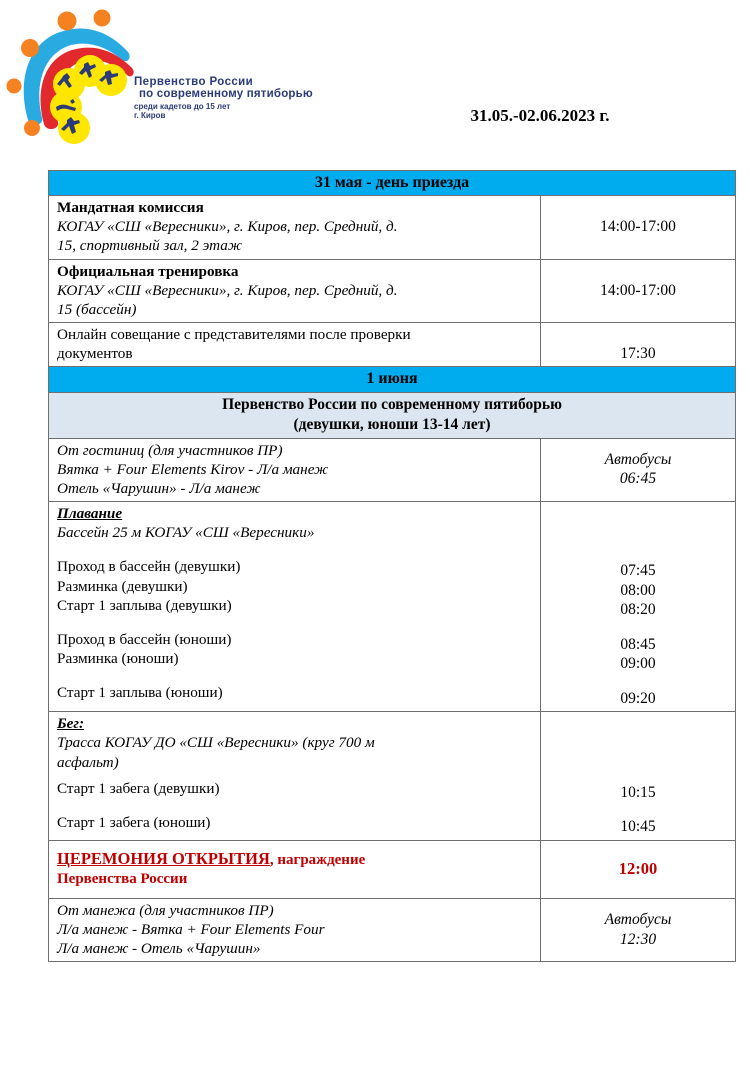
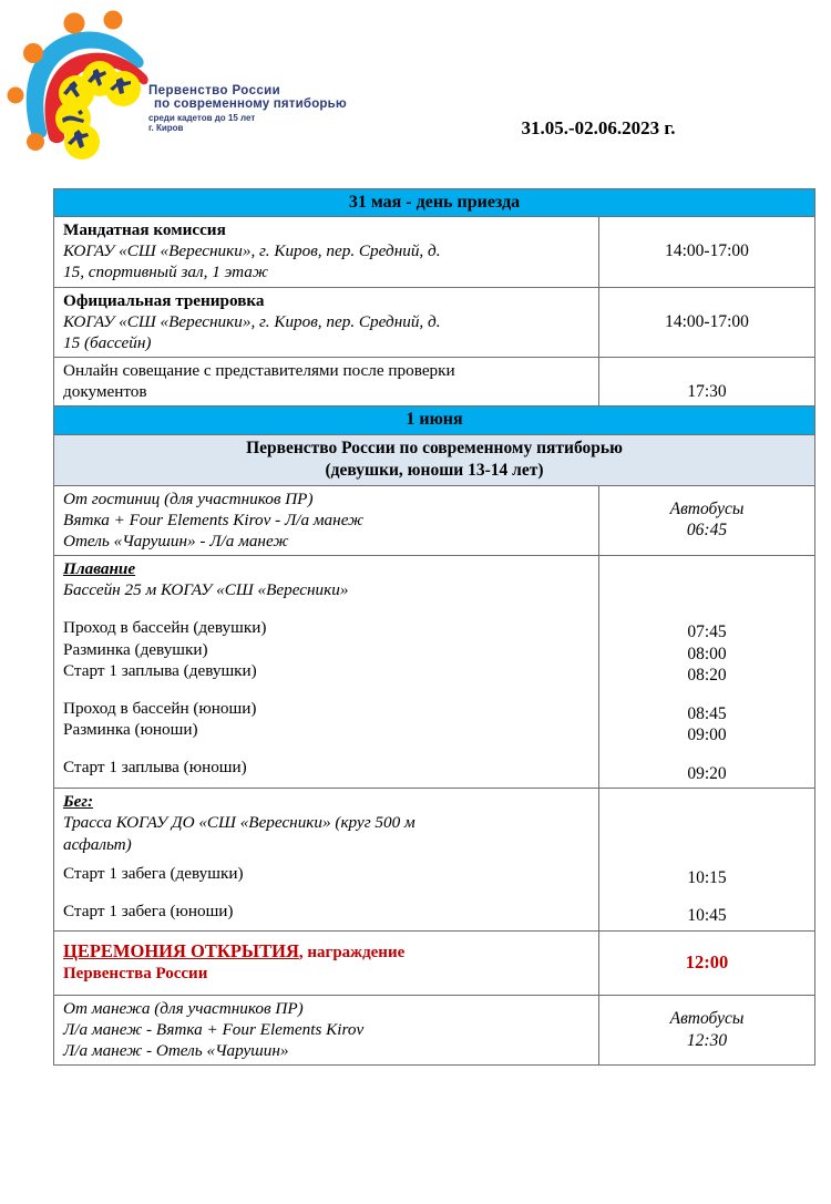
  Первенство России
  по современному пятиборью
  среди кадетов до 15 лет
  г. Киров
  31.05.-02.06.2023 г.
  31 мая - день приезда
- Мандатная комиссия КОГАУ «СШ «Вересники», г. Киров, пер. Средний, д. 15, спортивный зал, 2 этаж	14:00-17:00
+ Мандатная комиссия КОГАУ «СШ «Вересники», г. Киров, пер. Средний, д. 15, спортивный зал, 1 этаж	14:00-17:00
  Официальная тренировка КОГАУ «СШ «Вересники», г. Киров, пер. Средний, д. 15 (бассейн)	14:00-17:00
  Онлайн совещание с представителями после проверки документов	17:30
  1 июня
  Первенство России по современному пятиборью (девушки, юноши 13-14 лет)
  От гостиниц (для участников ПР) Вятка + Four Elements Kirov - Л/а манеж Отель «Чарушин» - Л/а манеж	Автобусы 06:45
  Плавание Бассейн 25 м КОГАУ «СШ «Вересники» Проход в бассейн (девушки) Разминка (девушки) Старт 1 заплыва (девушки) Проход в бассейн (юноши) Разминка (юноши) Старт 1 заплыва (юноши)	07:45 08:00 08:20 08:45 09:00 09:20
- Бег: Трасса КОГАУ ДО «СШ «Вересники» (круг 700 м асфальт) Старт 1 забега (девушки) Старт 1 забега (юноши)	10:15 10:45
+ Бег: Трасса КОГАУ ДО «СШ «Вересники» (круг 500 м асфальт) Старт 1 забега (девушки) Старт 1 забега (юноши)	10:15 10:45
  ЦЕРЕМОНИЯ ОТКРЫТИЯ, награждение Первенства России	12:00
- От манежа (для участников ПР) Л/а манеж - Вятка + Four Elements Four Л/а манеж - Отель «Чарушин»	Автобусы 12:30
+ От манежа (для участников ПР) Л/а манеж - Вятка + Four Elements Kirov Л/а манеж - Отель «Чарушин»	Автобусы 12:30
